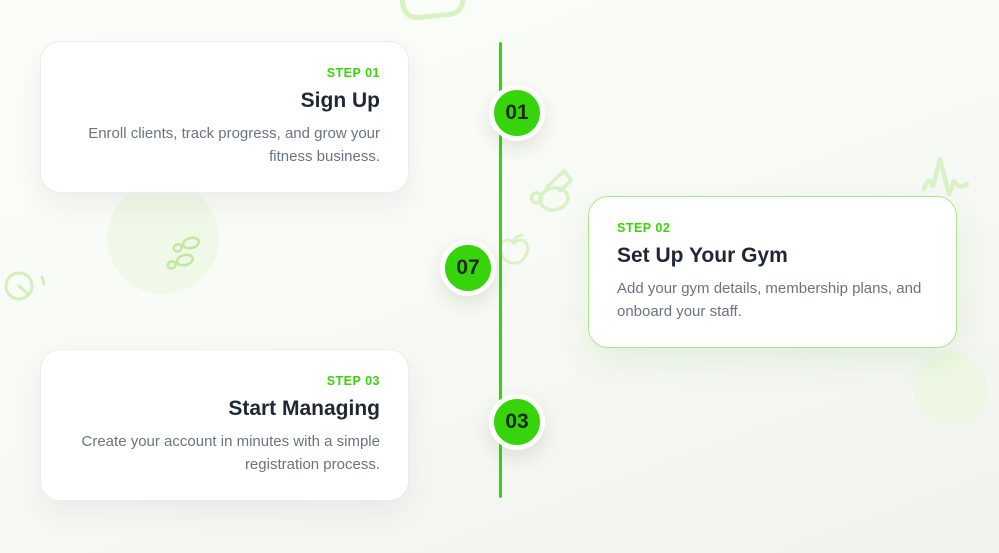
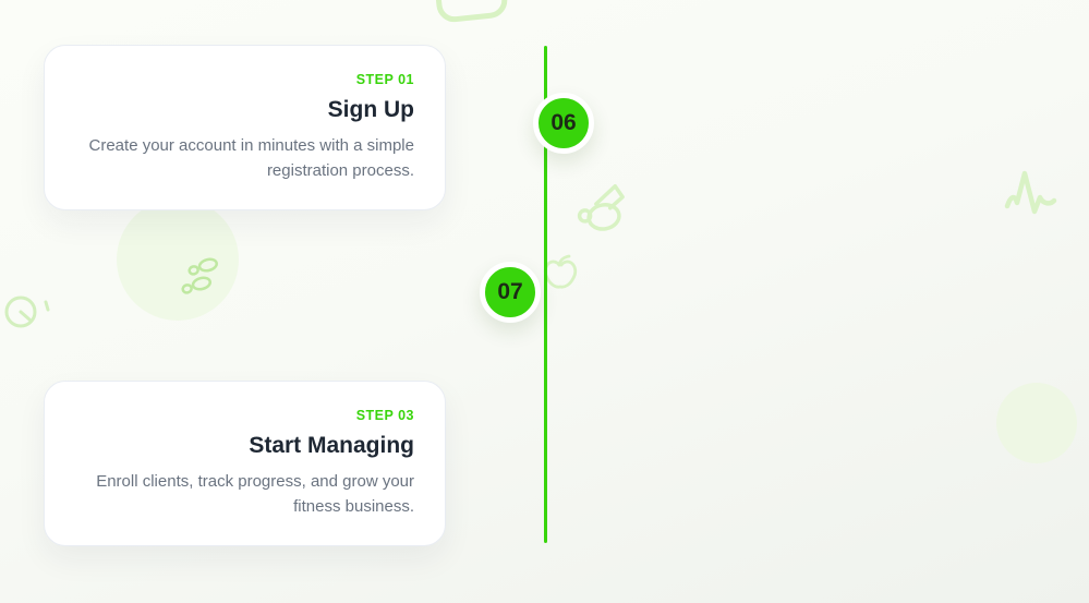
  STEP 01
  Sign Up
- Enroll clients, track progress, and grow your fitness business.
+ Create your account in minutes with a simple registration process.
- STEP 02
- Set Up Your Gym
- Add your gym details, membership plans, and onboard your staff.
  STEP 03
  Start Managing
- Create your account in minutes with a simple registration process.
+ Enroll clients, track progress, and grow your fitness business.
- 01
+ 06
  07
- 03
